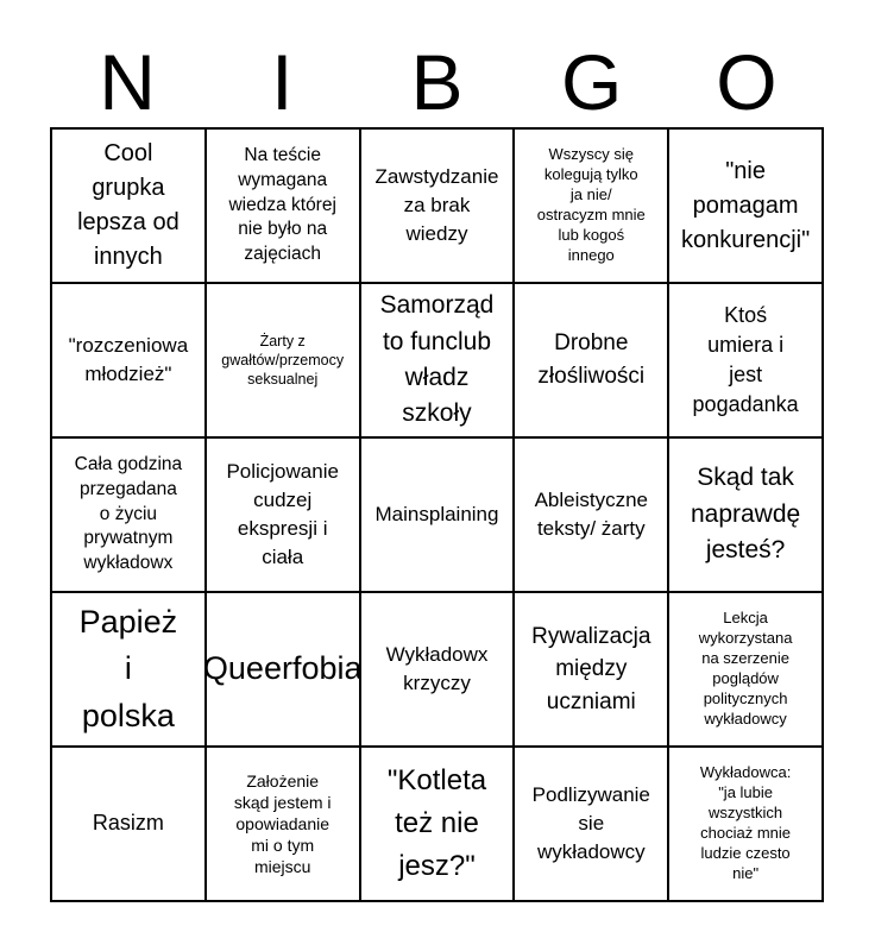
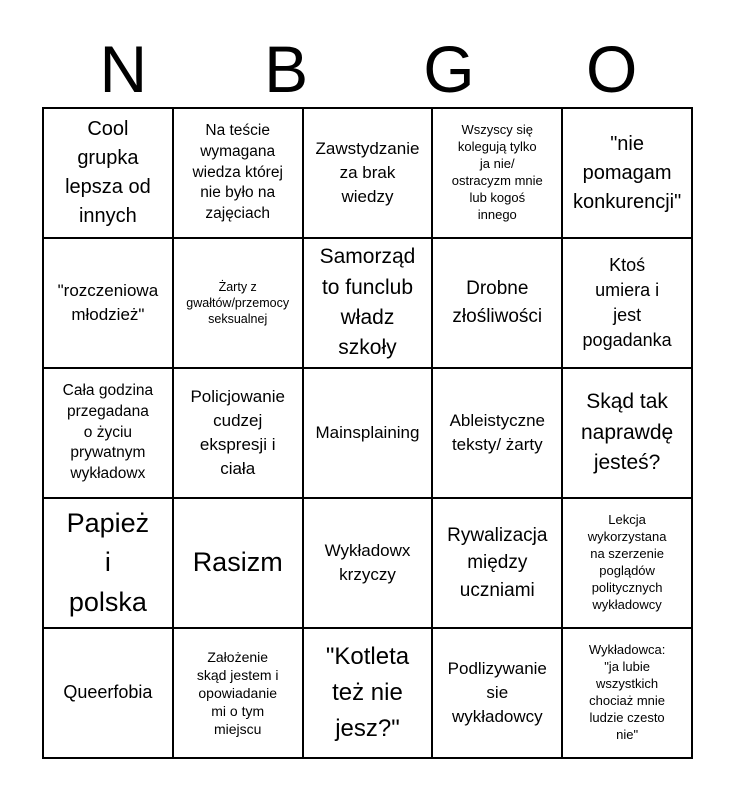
  N
- I
  B
  G
  O
  Cool
  grupka
  lepsza od
  innych
  Na teście
  wymagana
  wiedza której
  nie było na
  zajęciach
  Zawstydzanie
  za brak
  wiedzy
  Wszyscy się
  kolegują tylko
  ja nie/
  ostracyzm mnie
  lub kogoś
  innego
  "nie
  pomagam
  konkurencji"
  "rozczeniowa
  młodzież"
  Żarty z
  gwałtów/przemocy
  seksualnej
  Samorząd
  to funclub
  władz
  szkoły
  Drobne
  złośliwości
  Ktoś
  umiera i
  jest
  pogadanka
  Cała godzina
  przegadana
  o życiu
  prywatnym
  wykładowx
  Policjowanie
  cudzej
  ekspresji i
  ciała
  Mainsplaining
  Ableistyczne
  teksty/ żarty
  Skąd tak
  naprawdę
  jesteś?
  Papież
  i
  polska
- Queerfobia
+ Rasizm
  Wykładowx
  krzyczy
  Rywalizacja
  między
  uczniami
  Lekcja
  wykorzystana
  na szerzenie
  poglądów
  politycznych
  wykładowcy
- Rasizm
+ Queerfobia
  Założenie
  skąd jestem i
  opowiadanie
  mi o tym
  miejscu
  "Kotleta
  też nie
  jesz?"
  Podlizywanie
  sie
  wykładowcy
  Wykładowca:
  "ja lubie
  wszystkich
  chociaż mnie
  ludzie czesto
  nie"
